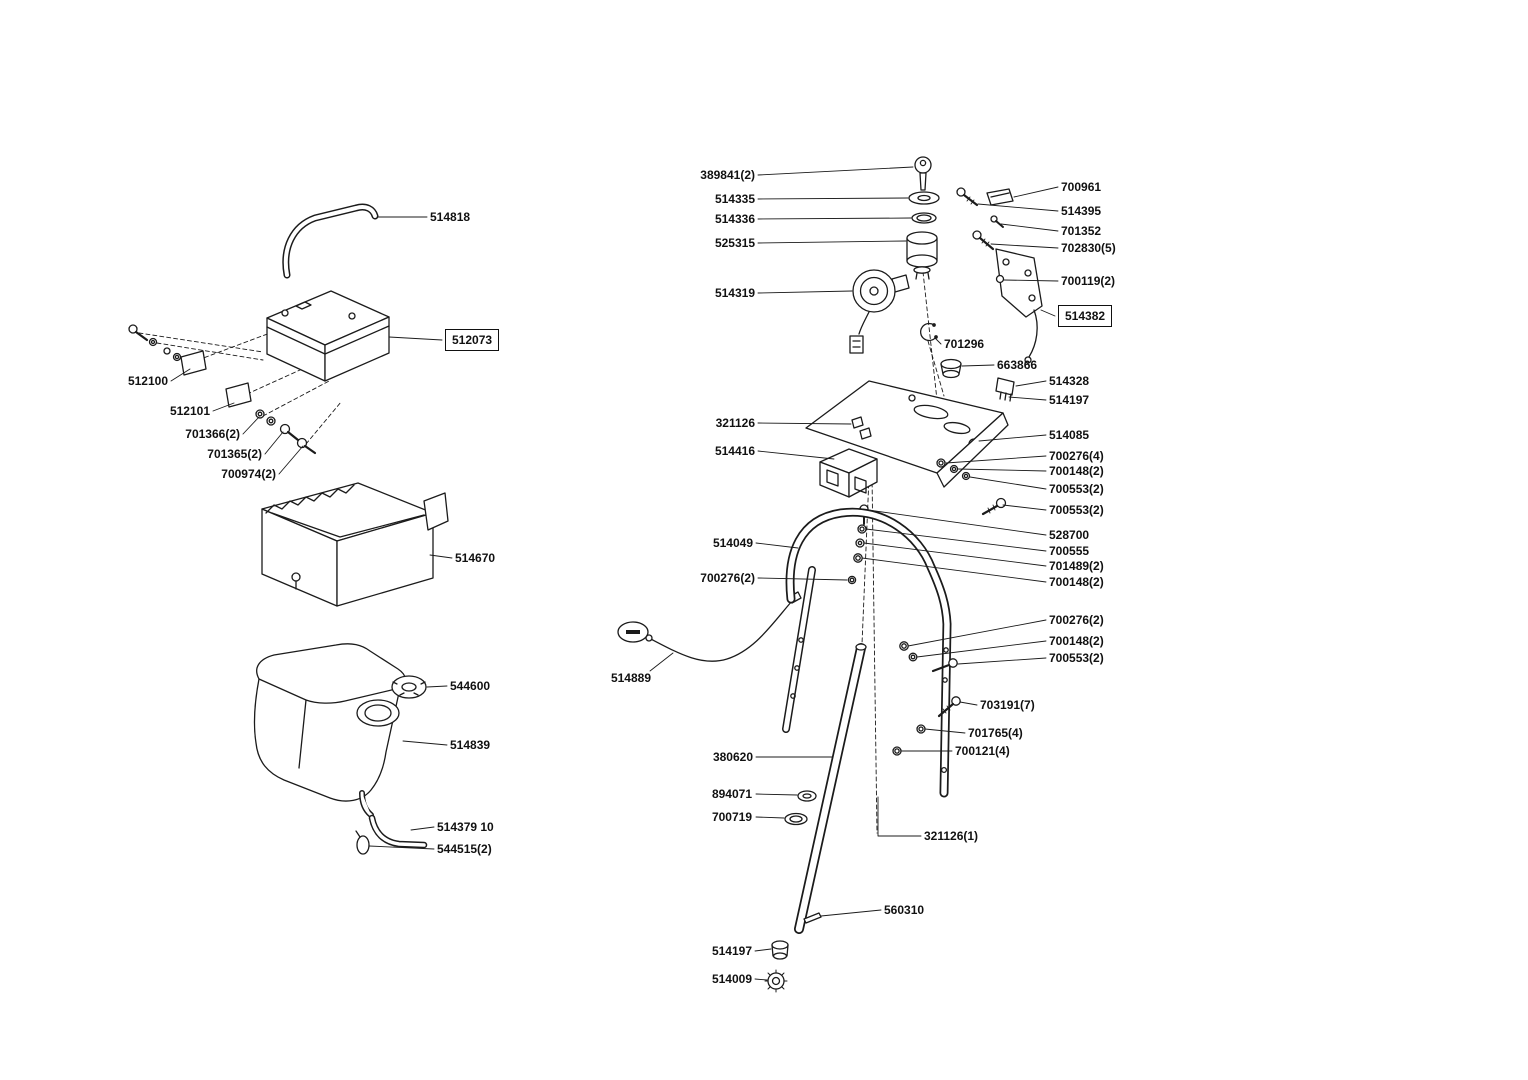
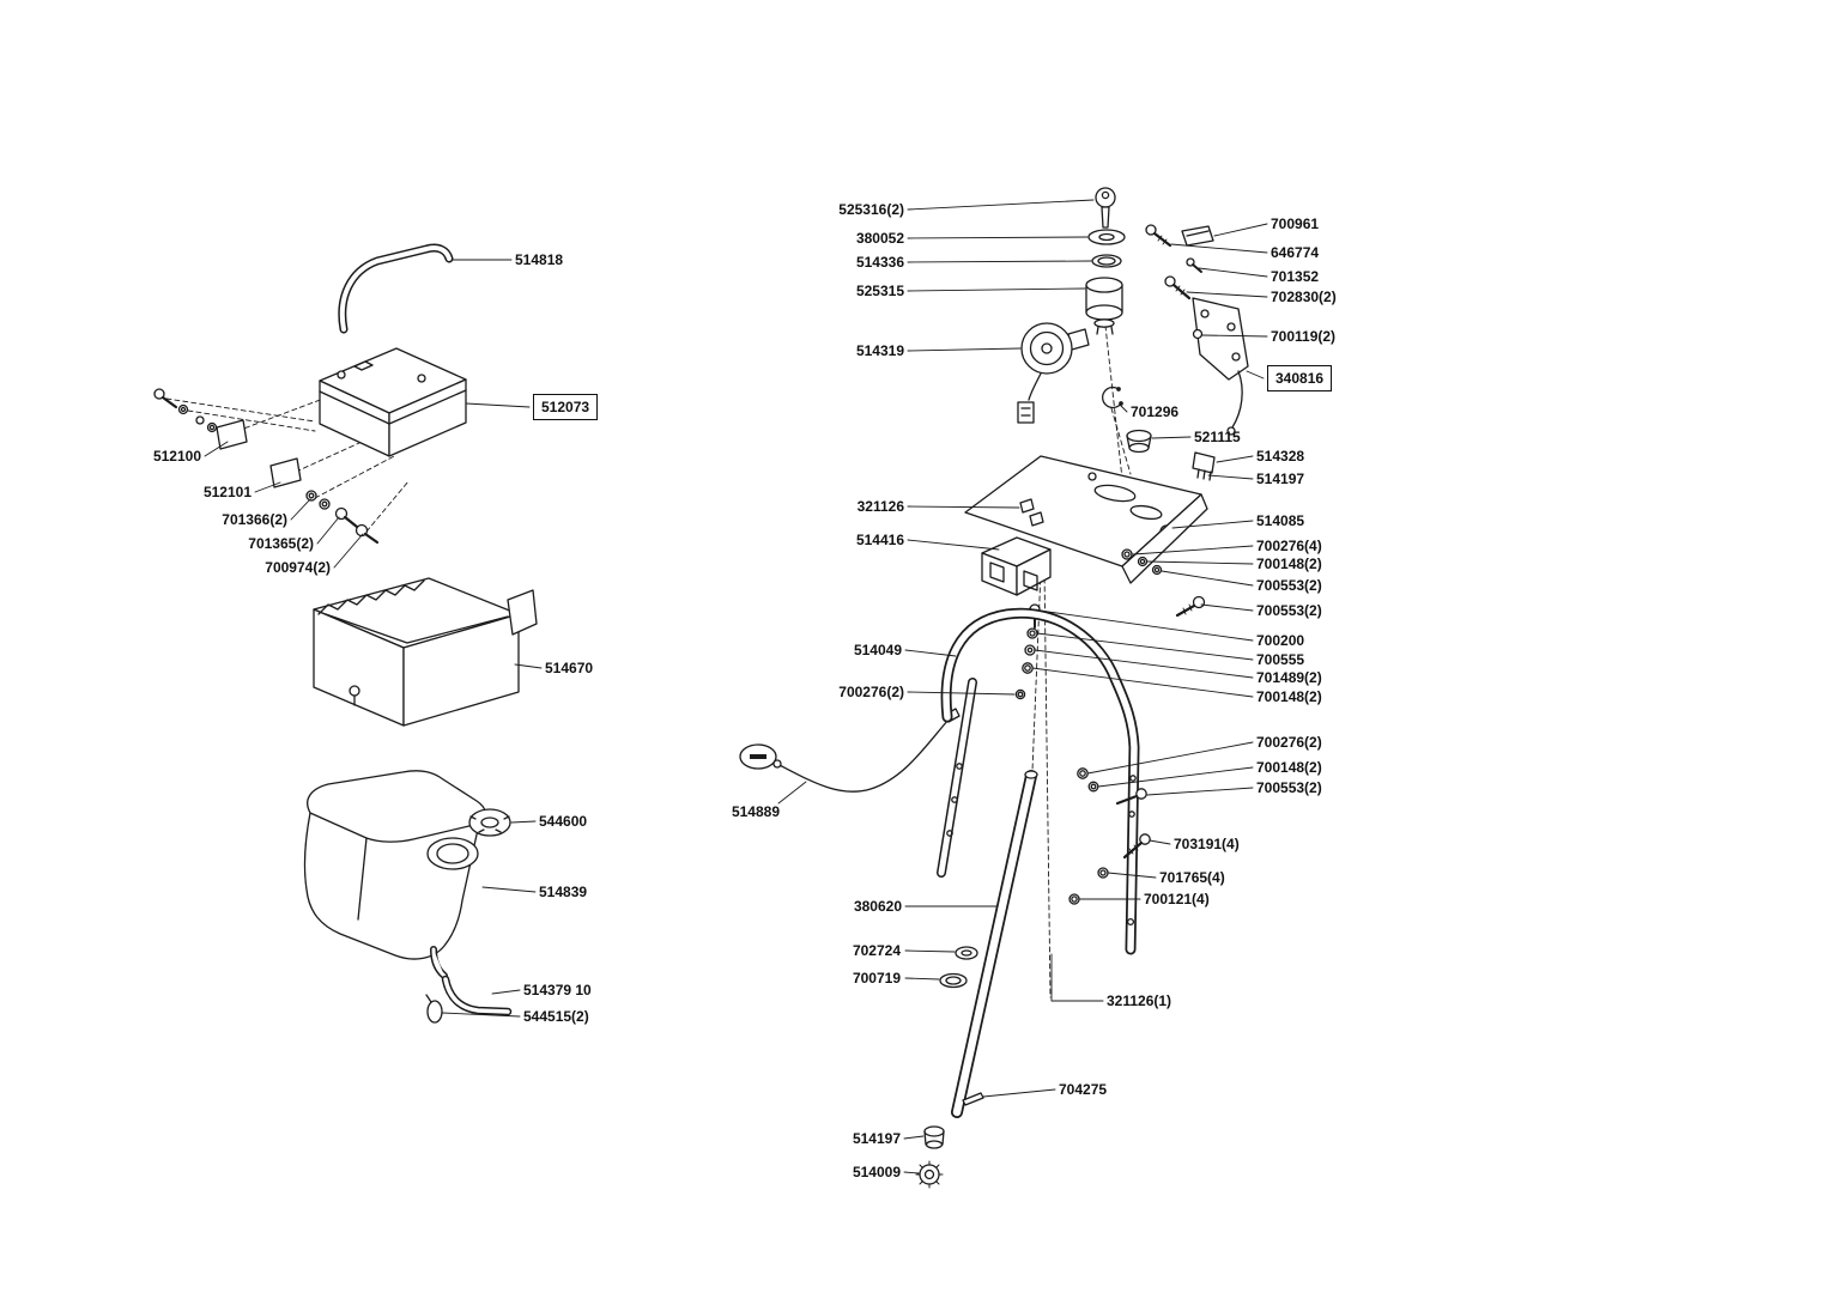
  514818
  512073
  512100
  512101
  701366(2)
  701365(2)
  700974(2)
  514670
  544600
  514839
  514379 10
  544515(2)
- 389841(2)
+ 525316(2)
- 514335
+ 380052
  514336
  525315
  514319
  321126
  514416
  514049
  700276(2)
  514889
  380620
- 894071
+ 702724
  700719
  514197
  514009
  700961
- 514395
+ 646774
  701352
- 702830(5)
+ 702830(2)
  700119(2)
- 514382
+ 340816
  701296
- 663866
+ 521115
  514328
  514197
  514085
  700276(4)
  700148(2)
  700553(2)
  700553(2)
- 528700
+ 700200
  700555
  701489(2)
  700148(2)
  700276(2)
  700148(2)
  700553(2)
- 703191(7)
+ 703191(4)
  701765(4)
  700121(4)
  321126(1)
- 560310
+ 704275
